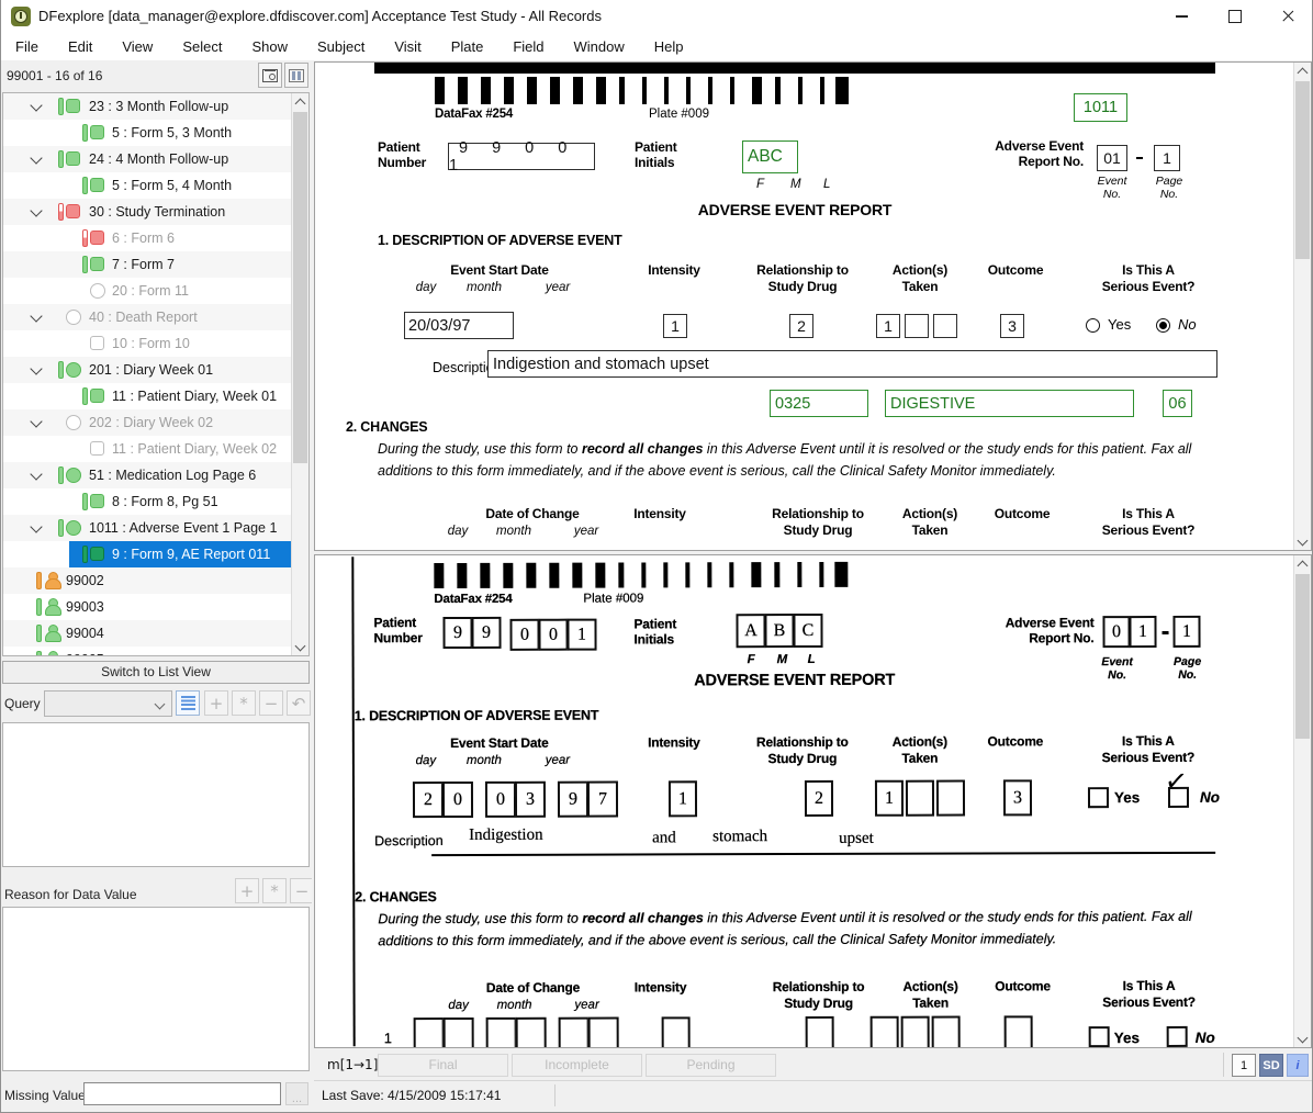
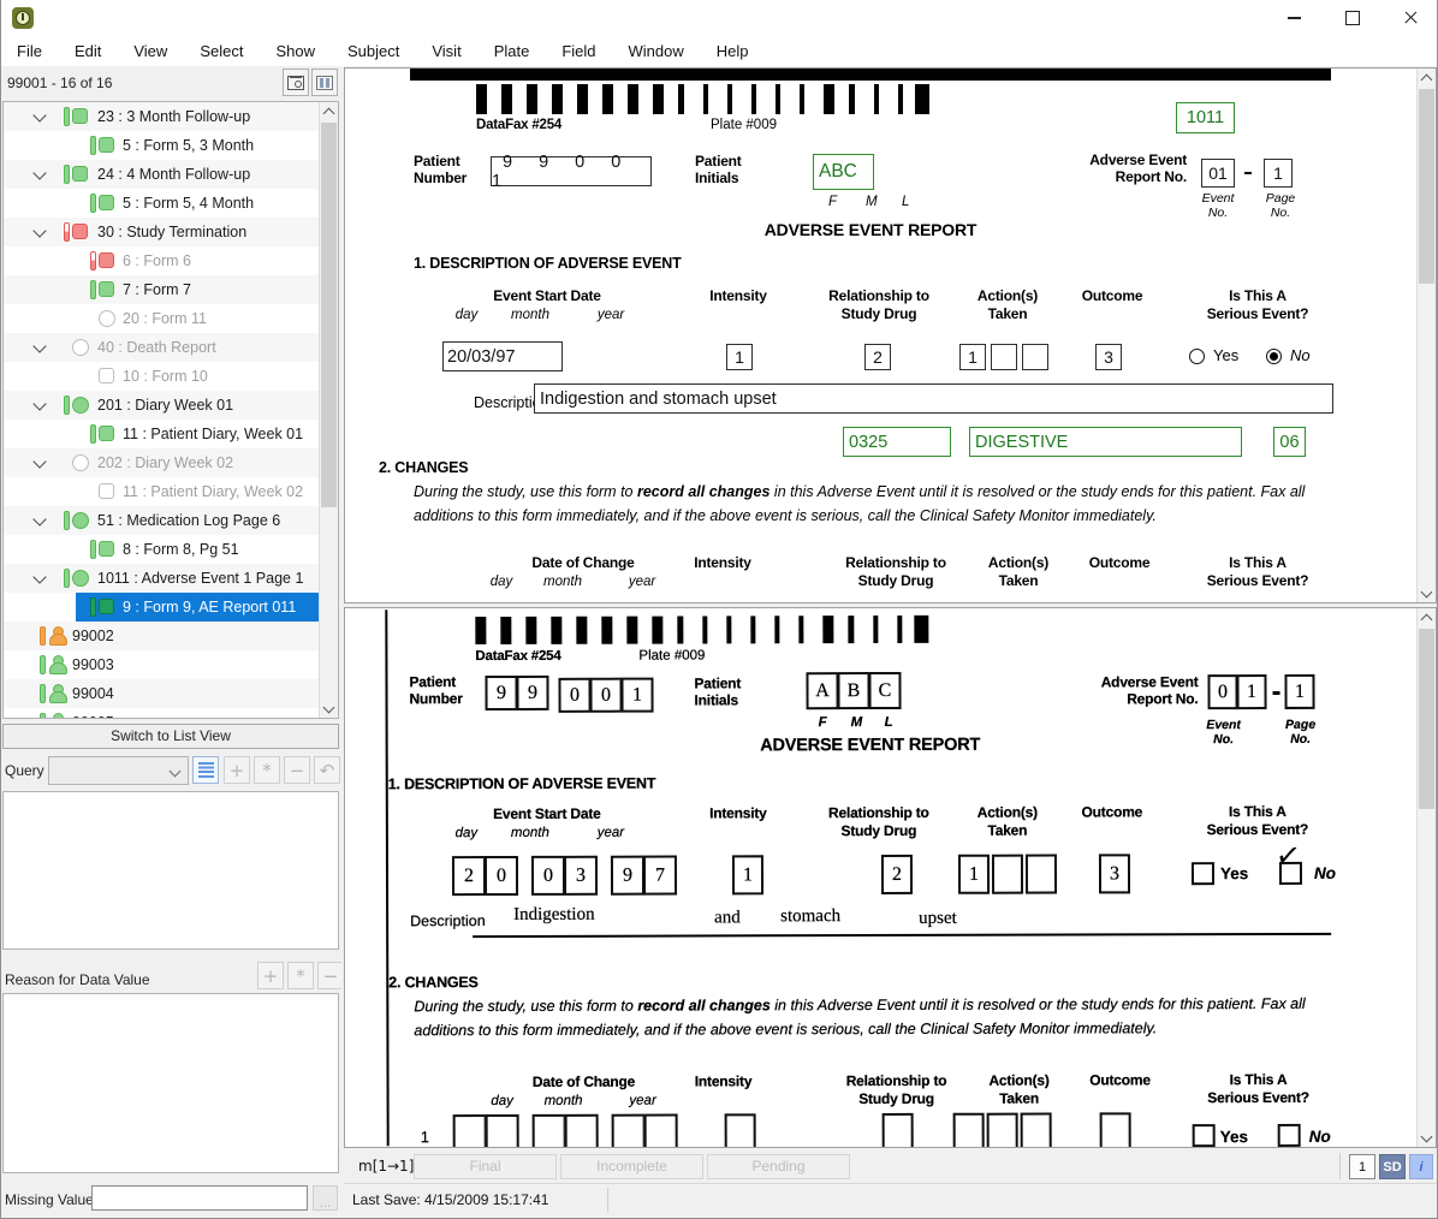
- DFexplore [data_manager@explore.dfdiscover.com] Acceptance Test Study - All Records
  File
  Edit
  View
  Select
  Show
  Subject
  Visit
  Plate
  Field
  Window
  Help
  99001 - 16 of 16
  23 : 3 Month Follow-up
  5 : Form 5, 3 Month
  24 : 4 Month Follow-up
  5 : Form 5, 4 Month
  30 : Study Termination
  6 : Form 6
  7 : Form 7
  20 : Form 11
  40 : Death Report
  10 : Form 10
  201 : Diary Week 01
  11 : Patient Diary, Week 01
  202 : Diary Week 02
  11 : Patient Diary, Week 02
  51 : Medication Log Page 6
  8 : Form 8, Pg 51
  1011 : Adverse Event 1 Page 1
  9 : Form 9, AE Report 011
  99002
  99003
  99004
  Switch to List View
  Query
  +
  *
  −
  ↶
  Reason for Data Value
  +
  *
  −
  Missing Value
  ...
  DataFax #254
  Plate #009
  1011
  Patient
  Number
  9 9 0 0 1
  Patient
  Initials
  ABC
  F
  M
  L
  Adverse Event
  Report No.
  01
  1
  Event
  No.
  Page
  No.
  ADVERSE EVENT REPORT
  1. DESCRIPTION OF ADVERSE EVENT
  20/03/97
  Yes
  No
  Descripti
  Indigestion and stomach upset
  0325
  DIGESTIVE
  06
  2. CHANGES
  During the study, use this form to record all changes in this Adverse Event until it is resolved or the study ends for this patient. Fax all additions to this form immediately, and if the above event is serious, call the Clinical Safety Monitor immediately.
  Event Start Date
  day
  month
  year
  Intensity
  Relationship to
  Study Drug
  Action(s)
  Taken
  Outcome
  Is This A
  Serious Event?
  Date of Change
  day
  month
  year
  Intensity
  Relationship to
  Study Drug
  Action(s)
  Taken
  Outcome
  Is This A
  Serious Event?
  1
  2
  1
  3
  DataFax #254
  Plate #009
  Patient
  Number
  Patient
  Initials
  F
  M
  L
  Adverse Event
  Report No.
  Event
  No.
  Page
  No.
  ADVERSE EVENT REPORT
  1. DESCRIPTION OF ADVERSE EVENT
  Yes
  No
  Description
  Indigestion
  and
  stomach
  upset
  2. CHANGES
  During the study, use this form to record all changes in this Adverse Event until it is resolved or the study ends for this patient. Fax all additions to this form immediately, and if the above event is serious, call the Clinical Safety Monitor immediately.
  1
  Yes
  No
  Event Start Date
  day
  month
  year
  Intensity
  Relationship to
  Study Drug
  Action(s)
  Taken
  Outcome
  Is This A
  Serious Event?
  Date of Change
  day
  month
  year
  Intensity
  Relationship to
  Study Drug
  Action(s)
  Taken
  Outcome
  Is This A
  Serious Event?
  9
  9
  0
  0
  1
  A
  B
  C
  0
  1
  1
  2
  0
  0
  3
  9
  7
  1
  2
  1
  3
  m[1→1]
  Final
  Incomplete
  Pending
  1
  SD
  i
  Last Save: 4/15/2009 15:17:41
